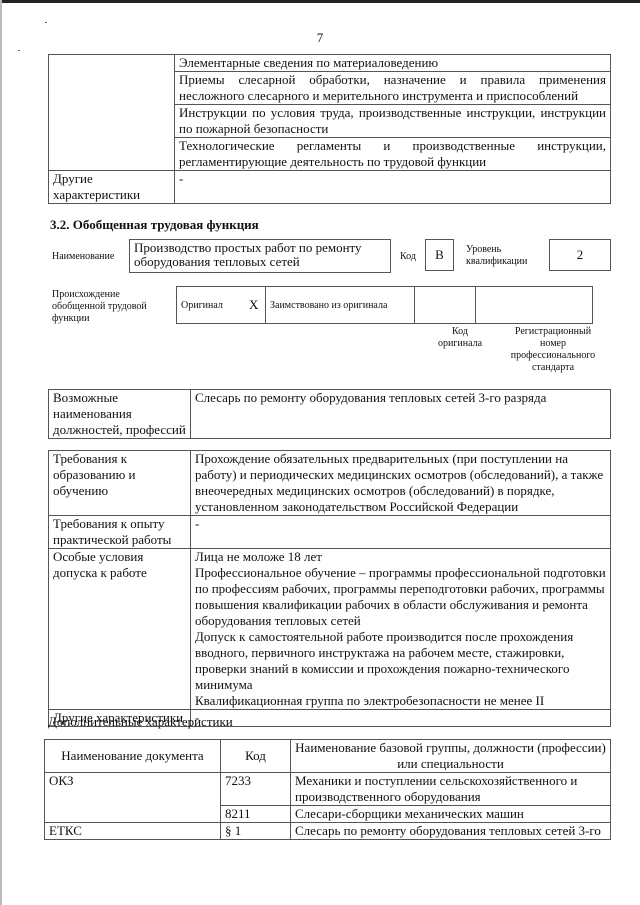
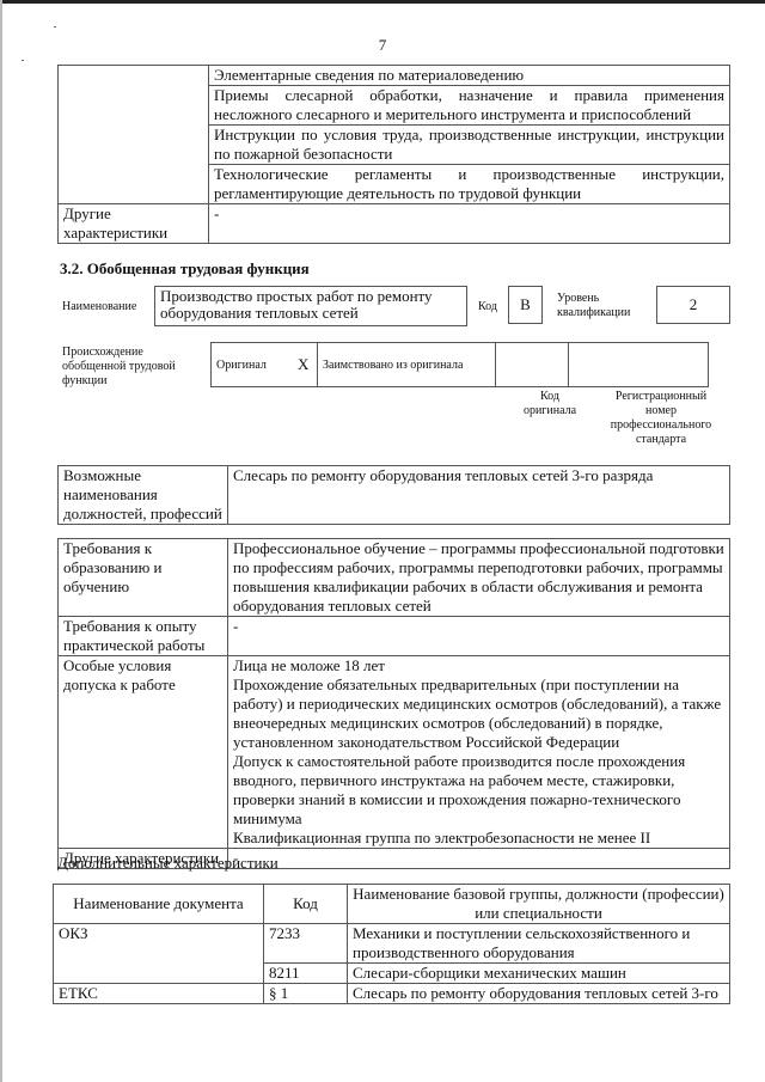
  7
  	Элементарные сведения по материаловедению
  Приемы слесарной обработки, назначение и правила применения несложного слесарного и мерительного инструмента и приспособлений
  Инструкции по условия труда, производственные инструкции, инструкции по пожарной безопасности
  Технологические регламенты и производственные инструкции, регламентирующие деятельность по трудовой функции
  Другие характеристики	-
  3.2. Обобщенная трудовая функция
  Наименование
  Производство простых работ по ремонту оборудования тепловых сетей
  Код
  B
  Уровень квалификации
  2
  Происхождение обобщенной трудовой функции
  Оригинал	X	Заимствовано из оригинала
  Код оригинала
  Регистрационный номер профессионального стандарта
  Возможные наименования должностей, профессий	Слесарь по ремонту оборудования тепловых сетей 3-го разряда
- Требования к образованию и обучению	Прохождение обязательных предварительных (при поступлении на работу) и периодических медицинских осмотров (обследований), а также внеочередных медицинских осмотров (обследований) в порядке, установленном законодательством Российской Федерации
+ Требования к образованию и обучению	Профессиональное обучение – программы профессиональной подготовки по профессиям рабочих, программы переподготовки рабочих, программы повышения квалификации рабочих в области обслуживания и ремонта оборудования тепловых сетей
  Требования к опыту практической работы	-
- Особые условия допуска к работе	Лица не моложе 18 лет Профессиональное обучение – программы профессиональной подготовки по профессиям рабочих, программы переподготовки рабочих, программы повышения квалификации рабочих в области обслуживания и ремонта оборудования тепловых сетей Допуск к самостоятельной работе производится после прохождения вводного, первичного инструктажа на рабочем месте, стажировки, проверки знаний в комиссии и прохождения пожарно-технического минимума Квалификационная группа по электробезопасности не менее II
+ Особые условия допуска к работе	Лица не моложе 18 лет Прохождение обязательных предварительных (при поступлении на работу) и периодических медицинских осмотров (обследований), а также внеочередных медицинских осмотров (обследований) в порядке, установленном законодательством Российской Федерации Допуск к самостоятельной работе производится после прохождения вводного, первичного инструктажа на рабочем месте, стажировки, проверки знаний в комиссии и прохождения пожарно-технического минимума Квалификационная группа по электробезопасности не менее II
  Другие характеристики	-
  Дополнительные характеристики
  Наименование документа	Код	Наименование базовой группы, должности (профессии) или специальности
  ОКЗ	7233	Механики и поступлении сельскохозяйственного и производственного оборудования
  8211	Слесари-сборщики механических машин
  ЕТКС	§ 1	Слесарь по ремонту оборудования тепловых сетей 3-го
